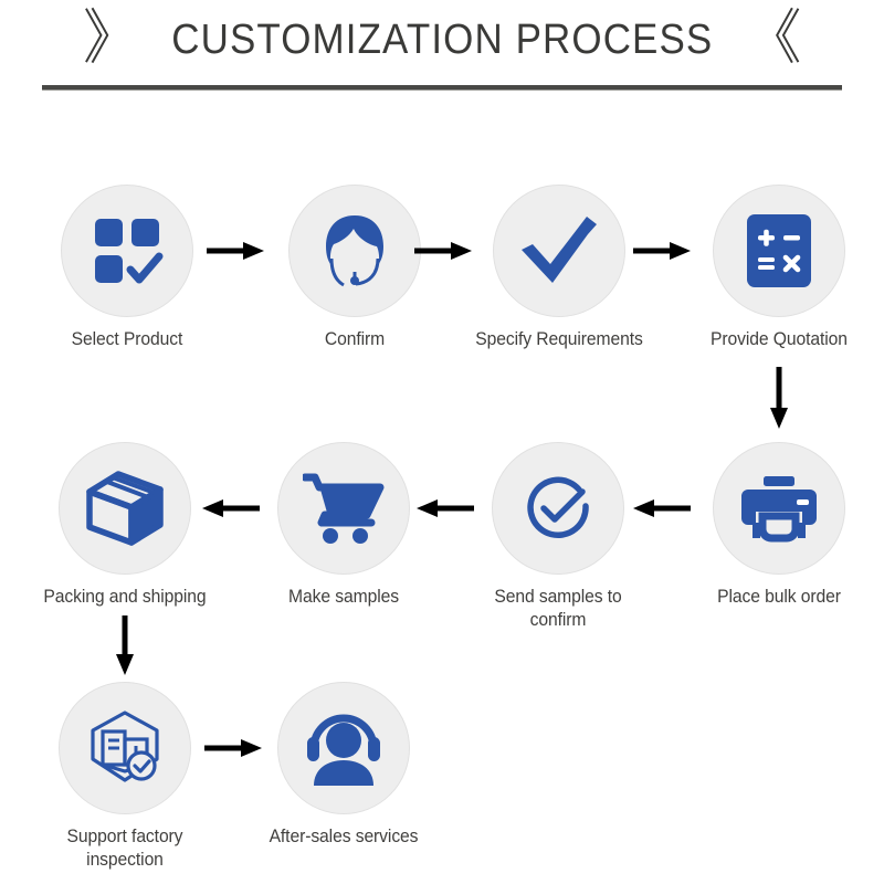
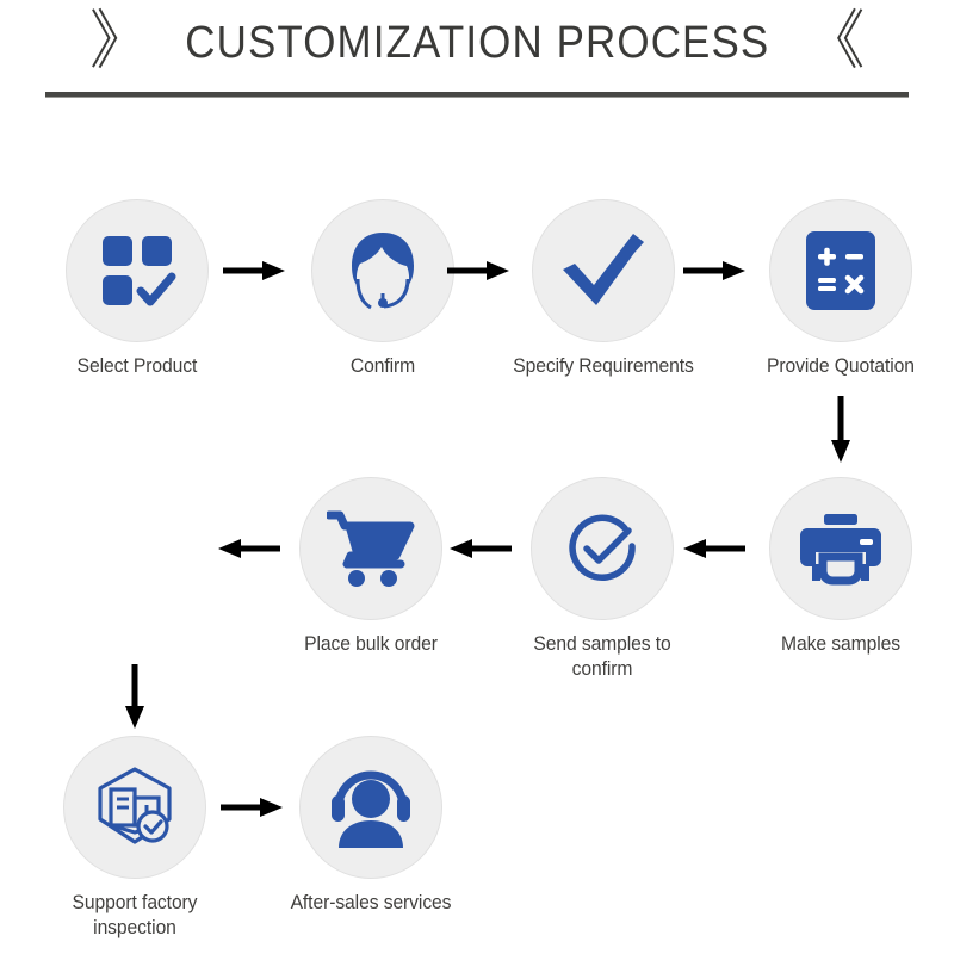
  》 CUSTOMIZATION PROCESS 《
  Select Product
  Confirm
  Specify Requirements
  Provide Quotation
- Place bulk order
+ Make samples
  Send samples to confirm
- Make samples
+ Place bulk order
- Packing and shipping
  Support factory
  inspection
  After-sales services
